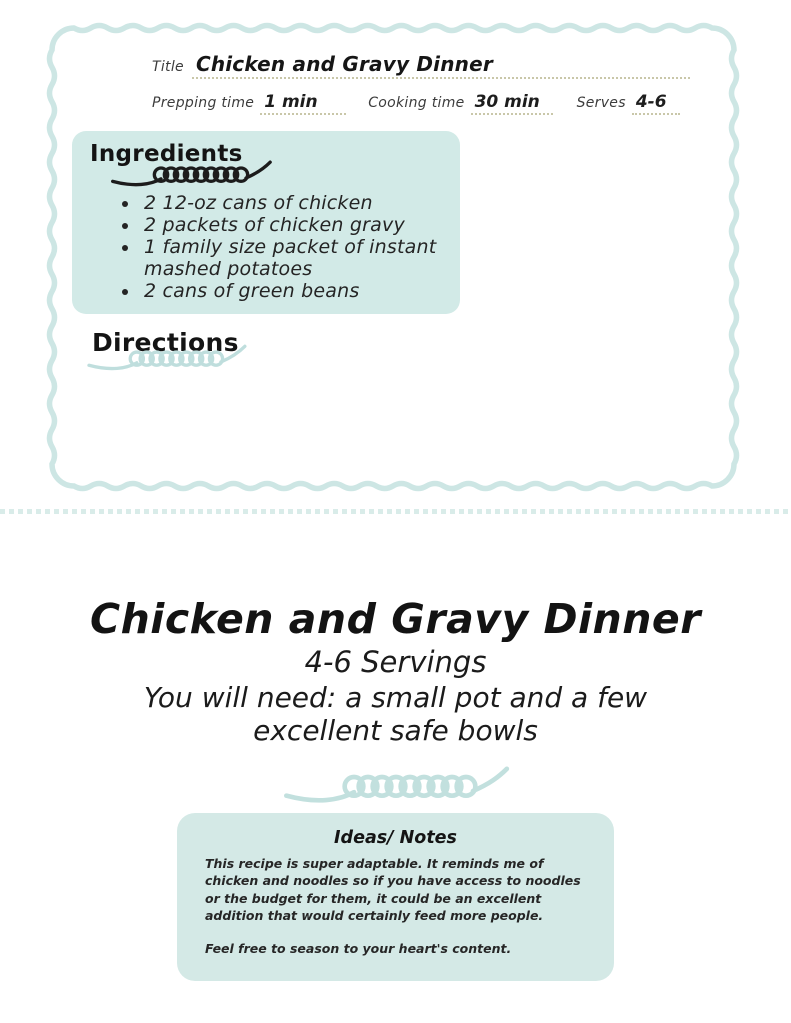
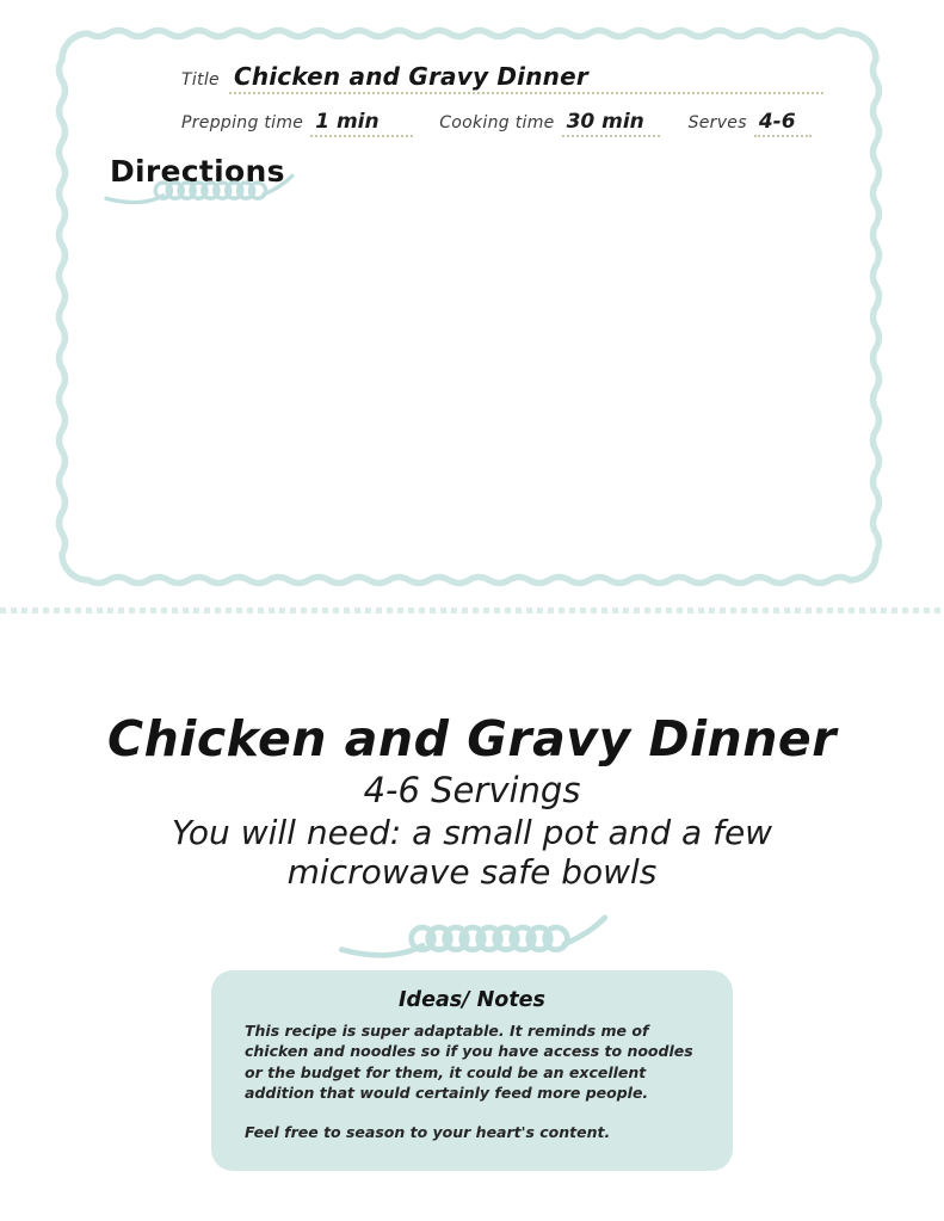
  Title
  Chicken and Gravy Dinner
  Prepping time
  1 min
  Cooking time
  30 min
  Serves
  4-6
- Ingredients
- 2 12-oz cans of chicken
- 2 packets of chicken gravy
- 1 family size packet of instant mashed potatoes
- 2 cans of green beans
  Directions
  Chicken and Gravy Dinner
  4-6 Servings
- You will need: a small pot and a few excellent safe bowls
+ You will need: a small pot and a few microwave safe bowls
  Ideas/ Notes
  This recipe is super adaptable. It reminds me of chicken and noodles so if you have access to noodles or the budget for them, it could be an excellent addition that would certainly feed more people.
  Feel free to season to your heart's content.
